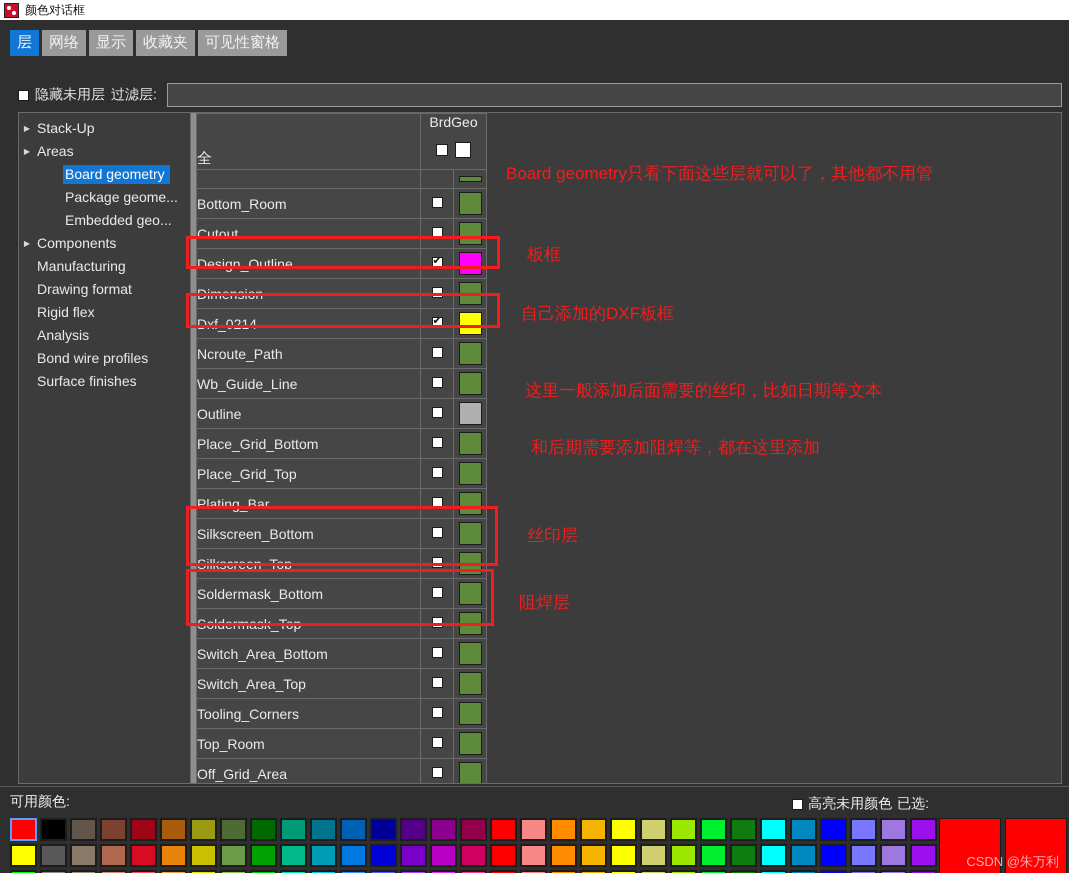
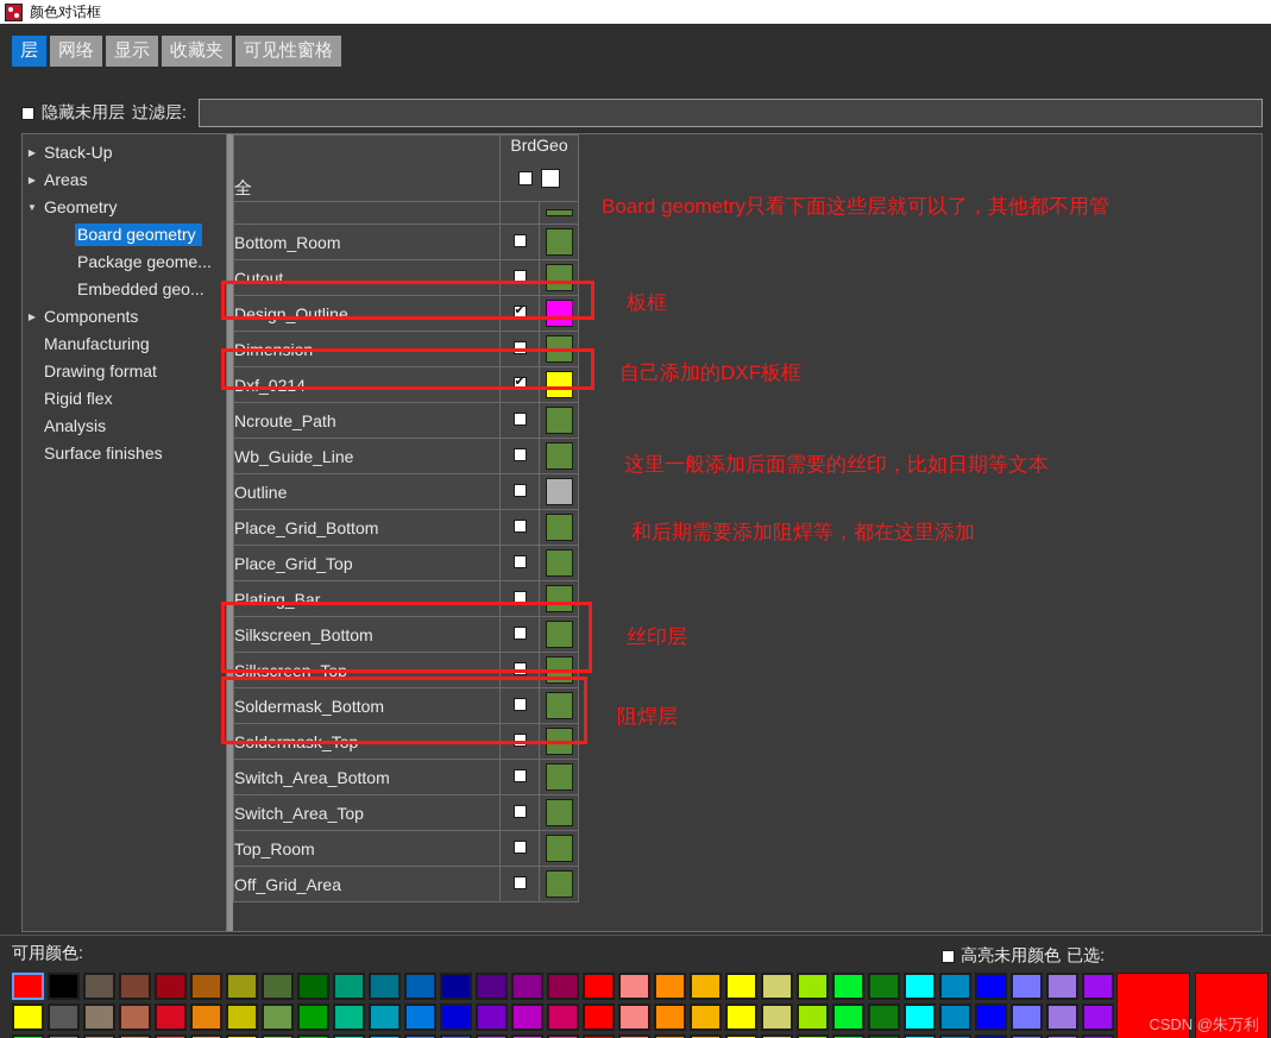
  颜色对话框
  层
  网络
  显示
  收藏夹
  可见性窗格
  隐藏未用层
  过滤层:
  ▶
  Stack-Up
  ▶
  Areas
+ ▼
+ Geometry
  Board geometry
  Package geome...
  Embedded geo...
  ▶
  Components
  Manufacturing
  Drawing format
  Rigid flex
  Analysis
- Bond wire profiles
  Surface finishes
  全	BrdGeo
  Bottom_Room
  Cutout
  Design_Outline
  Dimension
  Dxf_0214
  Ncroute_Path
  Wb_Guide_Line
  Outline
  Place_Grid_Bottom
  Place_Grid_Top
  Plating_Bar
  Silkscreen_Bottom
  Silkscreen_Top
  Soldermask_Bottom
  Soldermask_Top
  Switch_Area_Bottom
  Switch_Area_Top
- Tooling_Corners
  Top_Room
  Off_Grid_Area
  Board geometry只看下面这些层就可以了，其他都不用管
  板框
  自己添加的DXF板框
  这里一般添加后面需要的丝印，比如日期等文本
  和后期需要添加阻焊等，都在这里添加
  丝印层
  阻焊层
  可用颜色:
  高亮未用颜色
  已选:
  CSDN @朱万利
